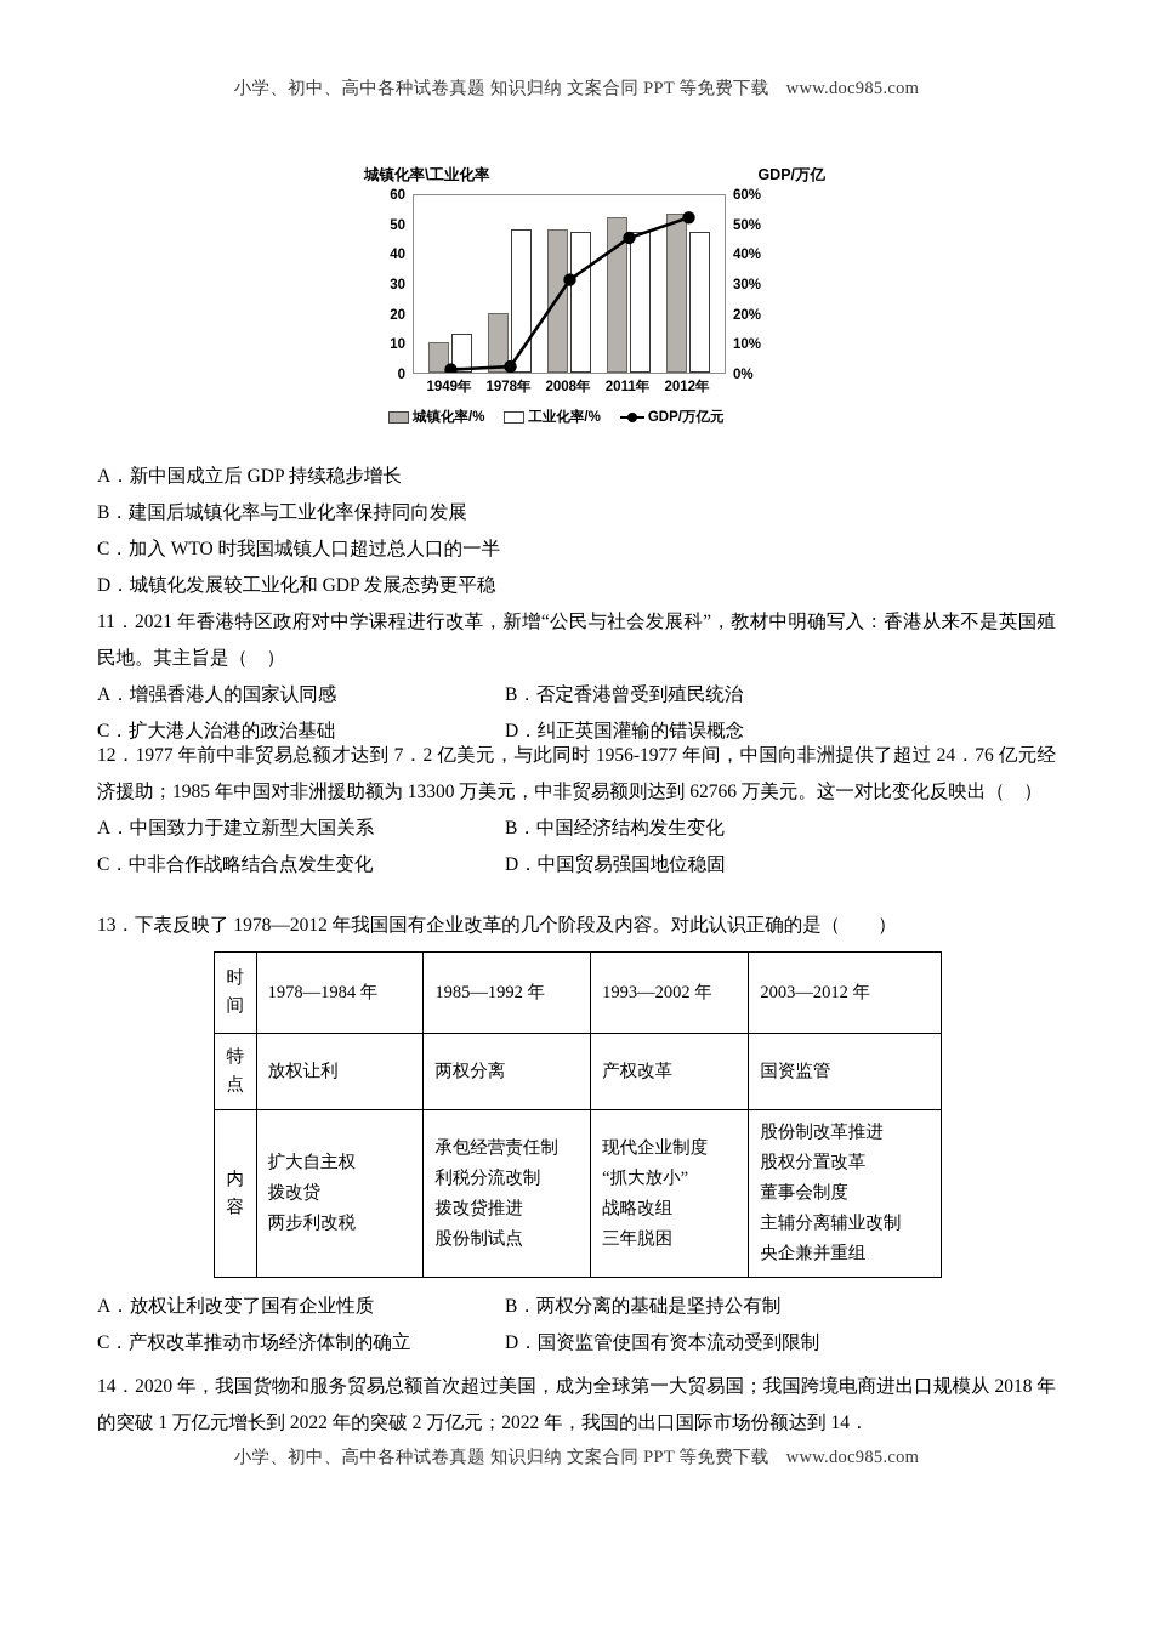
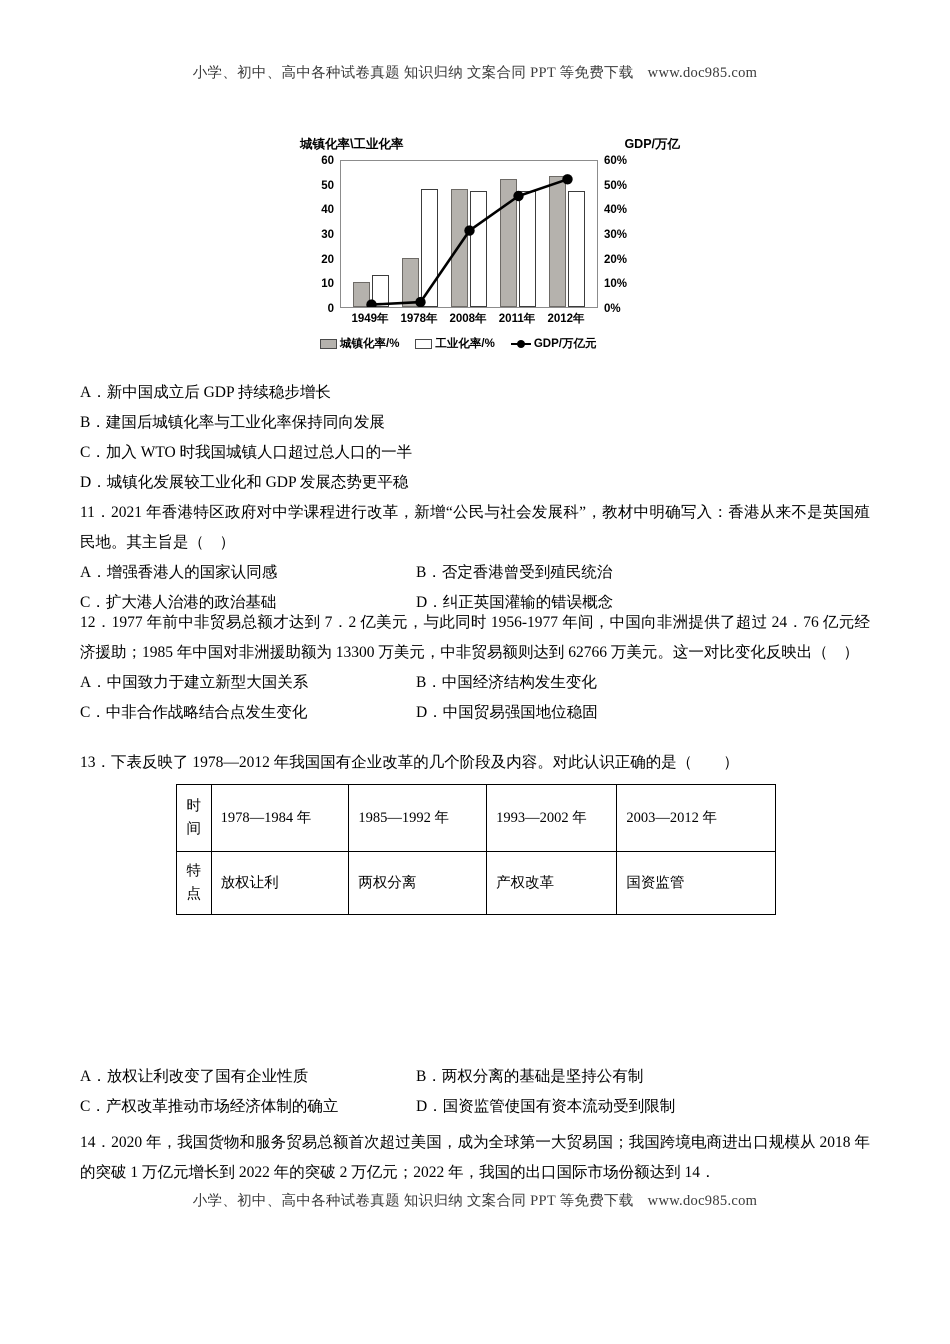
  小学、初中、高中各种试卷真题 知识归纳 文案合同 PPT 等免费下载 www.doc985.com
  城镇化率\工业化率
  GDP/万亿
  0
  10
  20
  30
  40
  50
  60
  0%
  10%
  20%
  30%
  40%
  50%
  60%
  1949年
  1978年
  2008年
  2011年
  2012年
  城镇化率/%
  工业化率/%
  GDP/万亿元
  A．新中国成立后 GDP 持续稳步增长
  B．建国后城镇化率与工业化率保持同向发展
  C．加入 WTO 时我国城镇人口超过总人口的一半
  D．城镇化发展较工业化和 GDP 发展态势更平稳
  11．2021 年香港特区政府对中学课程进行改革，新增“公民与社会发展科”，教材中明确写入：香港从来不是英国殖民地。其主旨是（ ）
  A．增强香港人的国家认同感
  B．否定香港曾受到殖民统治
  C．扩大港人治港的政治基础
  D．纠正英国灌输的错误概念
  12．1977 年前中非贸易总额才达到 7．2 亿美元，与此同时 1956-1977 年间，中国向非洲提供了超过 24．76 亿元经济援助；1985 年中国对非洲援助额为 13300 万美元，中非贸易额则达到 62766 万美元。这一对比变化反映出（ ）
  A．中国致力于建立新型大国关系
  B．中国经济结构发生变化
  C．中非合作战略结合点发生变化
  D．中国贸易强国地位稳固
  13．下表反映了 1978—2012 年我国国有企业改革的几个阶段及内容。对此认识正确的是（ ）
  时 间	1978—1984 年	1985—1992 年	1993—2002 年	2003—2012 年
  特 点	放权让利	两权分离	产权改革	国资监管
- 内 容	扩大自主权 拨改贷 两步利改税	承包经营责任制 利税分流改制 拨改贷推进 股份制试点	现代企业制度 “抓大放小” 战略改组 三年脱困	股份制改革推进 股权分置改革 董事会制度 主辅分离辅业改制 央企兼并重组
  A．放权让利改变了国有企业性质
  B．两权分离的基础是坚持公有制
  C．产权改革推动市场经济体制的确立
  D．国资监管使国有资本流动受到限制
  14．2020 年，我国货物和服务贸易总额首次超过美国，成为全球第一大贸易国；我国跨境电商进出口规模从 2018 年的突破 1 万亿元增长到 2022 年的突破 2 万亿元；2022 年，我国的出口国际市场份额达到 14．
  小学、初中、高中各种试卷真题 知识归纳 文案合同 PPT 等免费下载 www.doc985.com
